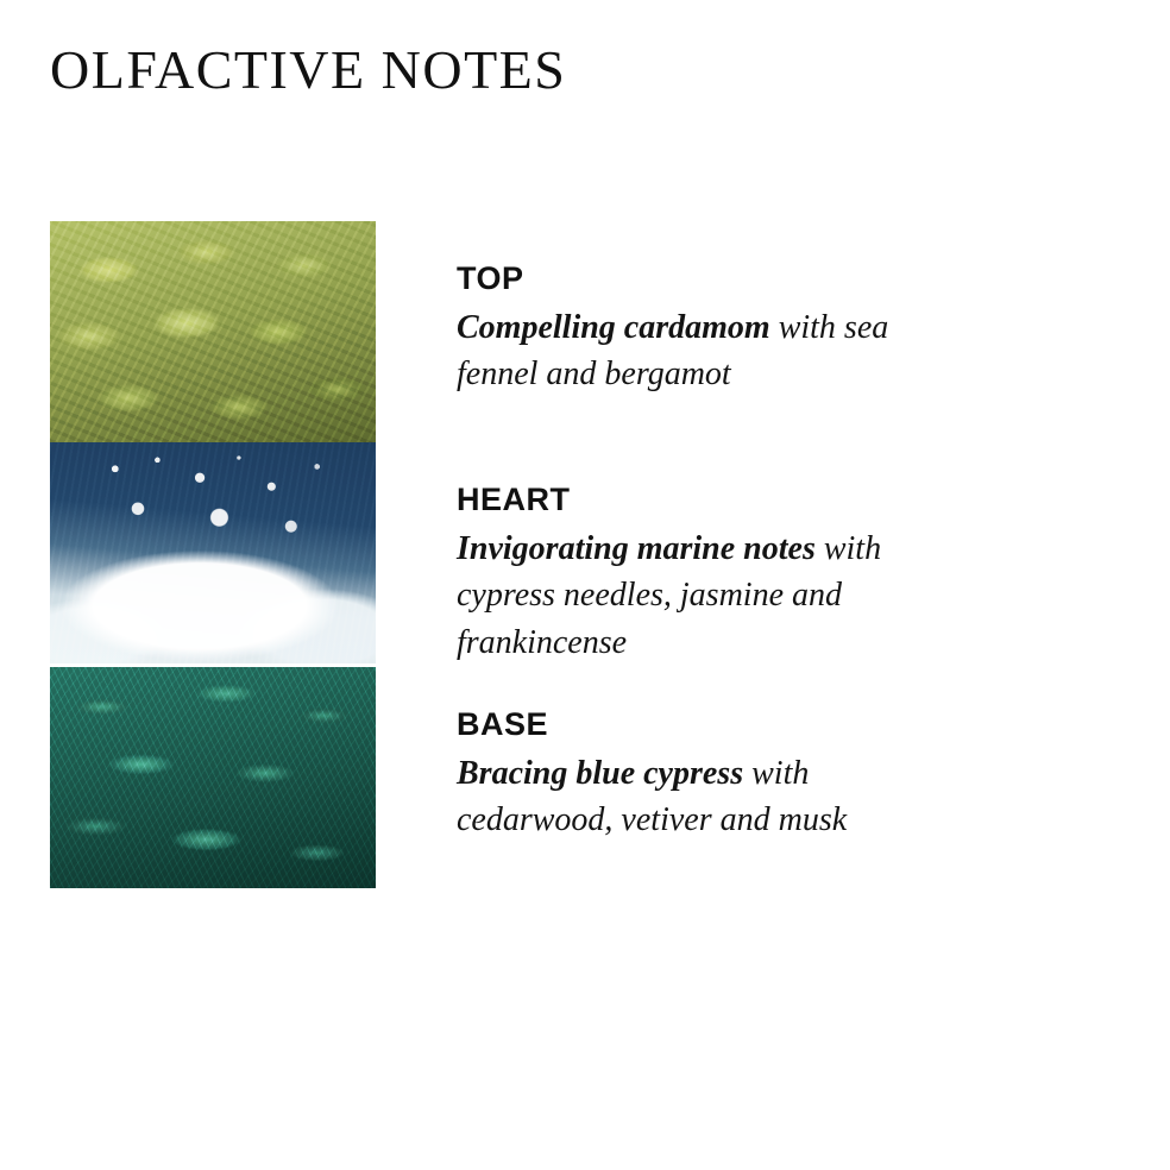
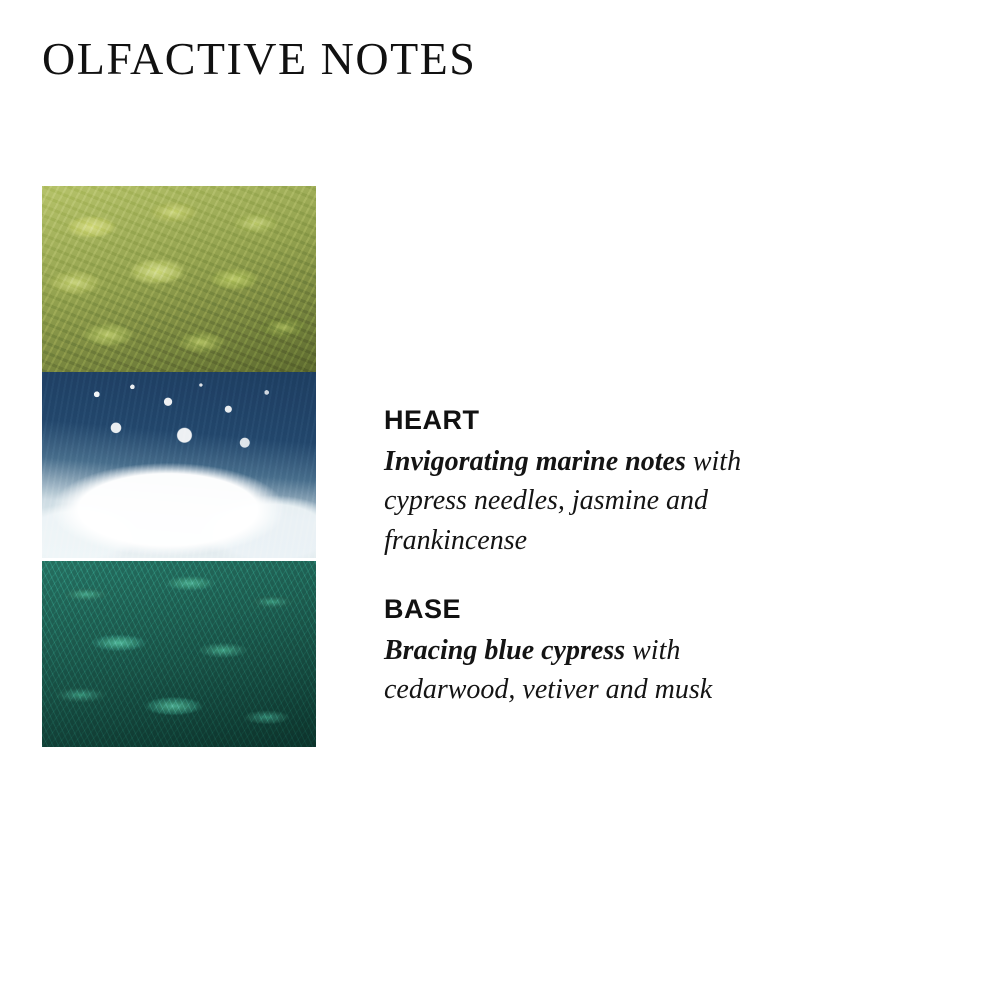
  OLFACTIVE NOTES
- TOP
- Compelling cardamom with sea fennel and bergamot
  HEART
  Invigorating marine notes with cypress needles, jasmine and frankincense
  BASE
  Bracing blue cypress with cedarwood, vetiver and musk
